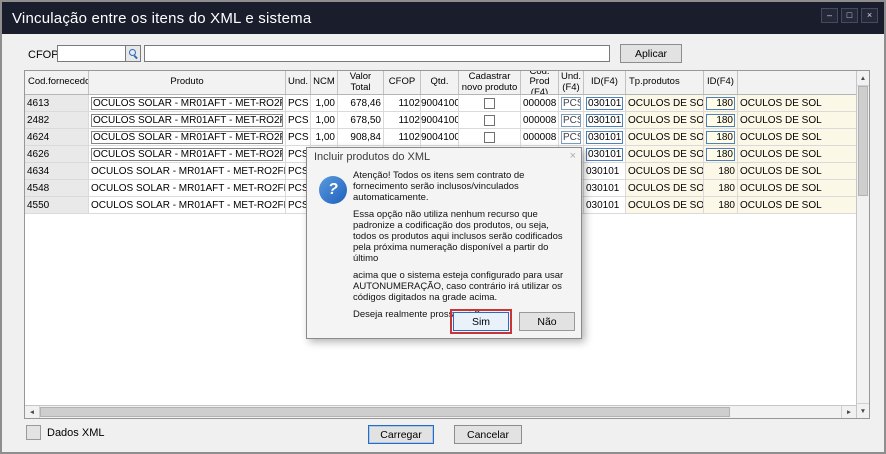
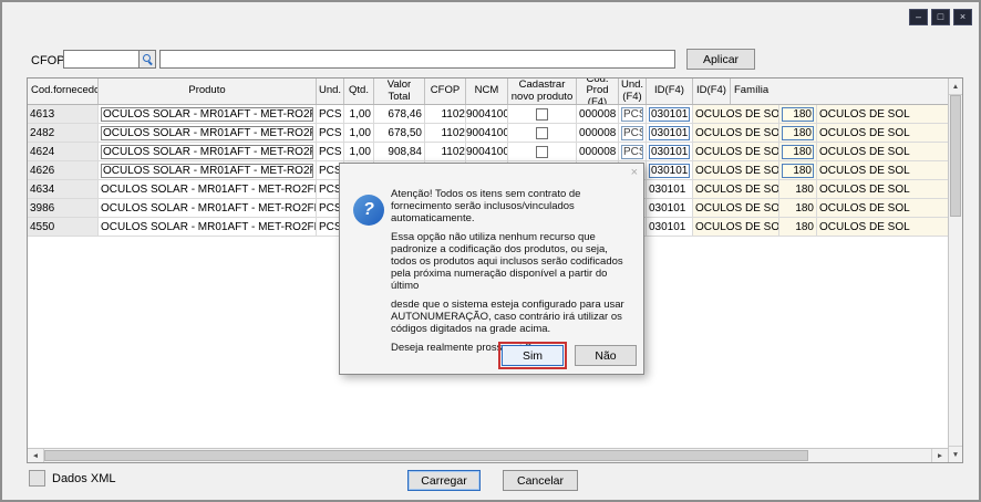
- Vinculação entre os itens do XML e sistema
  –
  □
  ×
  CFOP
  Aplicar
  Cod.fornecedo
  Produto
  Und.
- NCM
+ Qtd.
  Valor Total
  CFOP
- Qtd.
+ NCM
  Cadastrar novo produto
  Cod. Prod (F4)
  Und. (F4)
  ID(F4)
- Tp.produtos
  ID(F4)
+ Família
  4613
  OCULOS SOLAR - MR01AFT - MET-RO2F
  PCS
  1,00
  678,46
  1102
  9004100
  000008
  PCS
  030101
  OCULOS DE SO
  180
  OCULOS DE SOL
  2482
  OCULOS SOLAR - MR01AFT - MET-RO2F
  PCS
  1,00
  678,50
  1102
  9004100
  000008
  PCS
  030101
  OCULOS DE SO
  180
  OCULOS DE SOL
  4624
  OCULOS SOLAR - MR01AFT - MET-RO2F
  PCS
  1,00
  908,84
  1102
  9004100
  000008
  PCS
  030101
  OCULOS DE SO
  180
  OCULOS DE SOL
  4626
  OCULOS SOLAR - MR01AFT - MET-RO2F
  030101
  OCULOS DE SO
  180
  OCULOS DE SOL
  4634
  030101
  OCULOS DE SO
  180
  OCULOS DE SOL
- 4548
+ 3986
  030101
  OCULOS DE SO
  180
  OCULOS DE SOL
  4550
  030101
  OCULOS DE SO
  180
  OCULOS DE SOL
  Dados XML
  Carregar
  Cancelar
- Incluir produtos do XML
  ×
  ?
  Atenção! Todos os itens sem contrato de fornecimento serão inclusos/vinculados automaticamente.
  Essa opção não utiliza nenhum recurso que padronize a codificação dos produtos, ou seja, todos os produtos aqui inclusos serão codificados pela próxima numeração disponível a partir do último
- acima que o sistema esteja configurado para usar AUTONUMERAÇÃO, caso contrário irá utilizar os códigos digitados na grade acima.
+ desde que o sistema esteja configurado para usar AUTONUMERAÇÃO, caso contrário irá utilizar os códigos digitados na grade acima.
  Deseja realmente pross
  Sim
  Não
